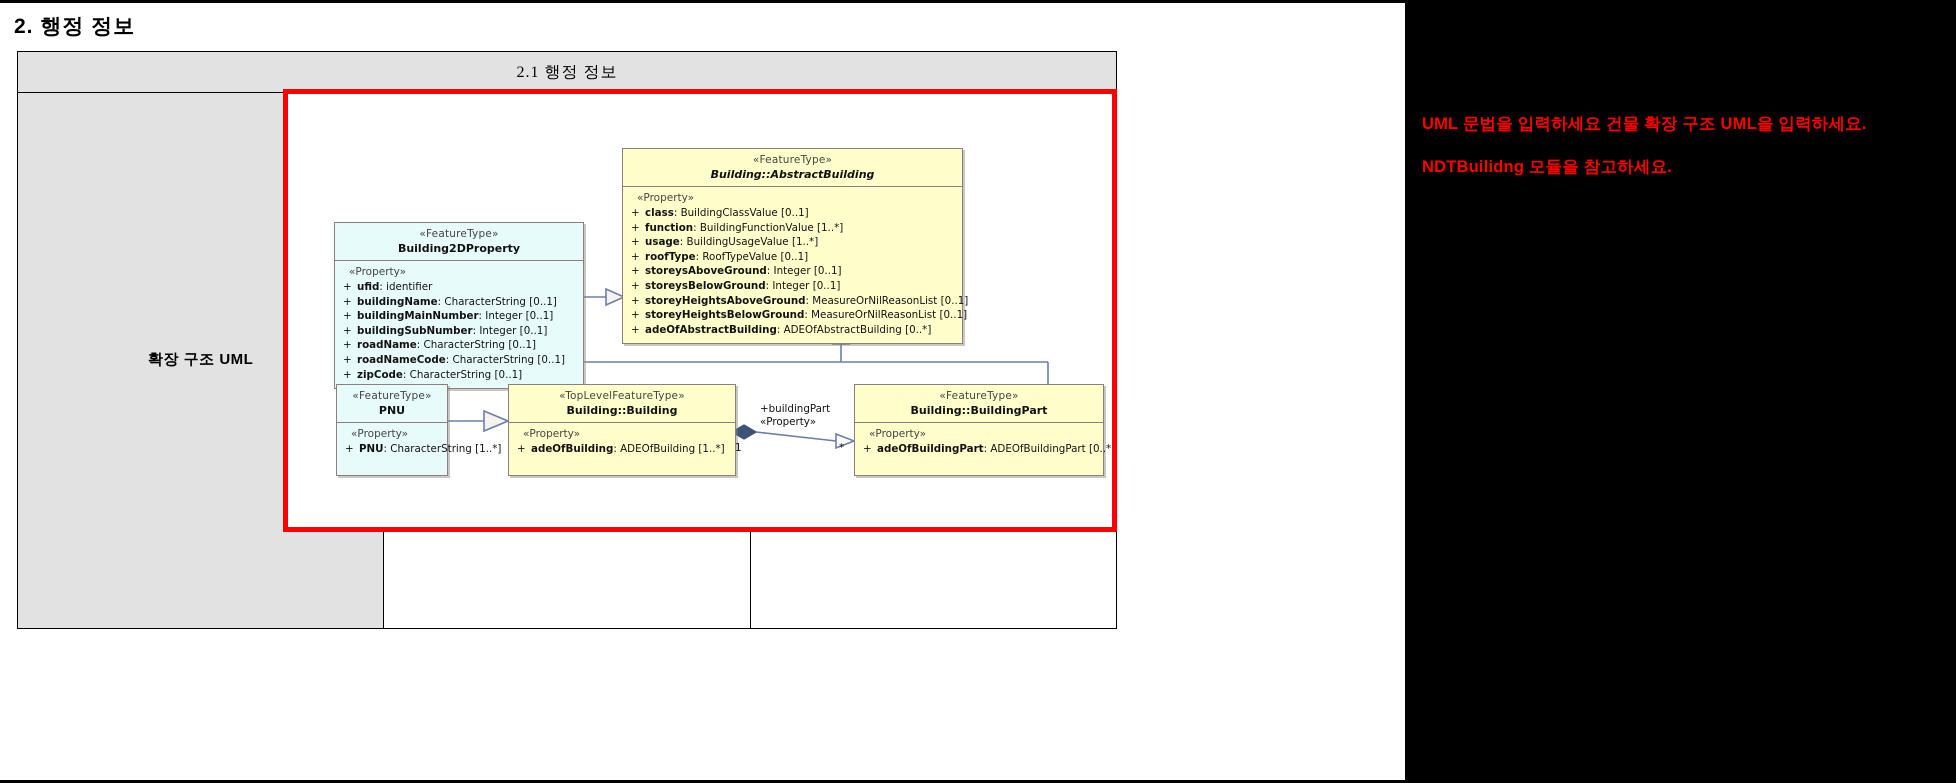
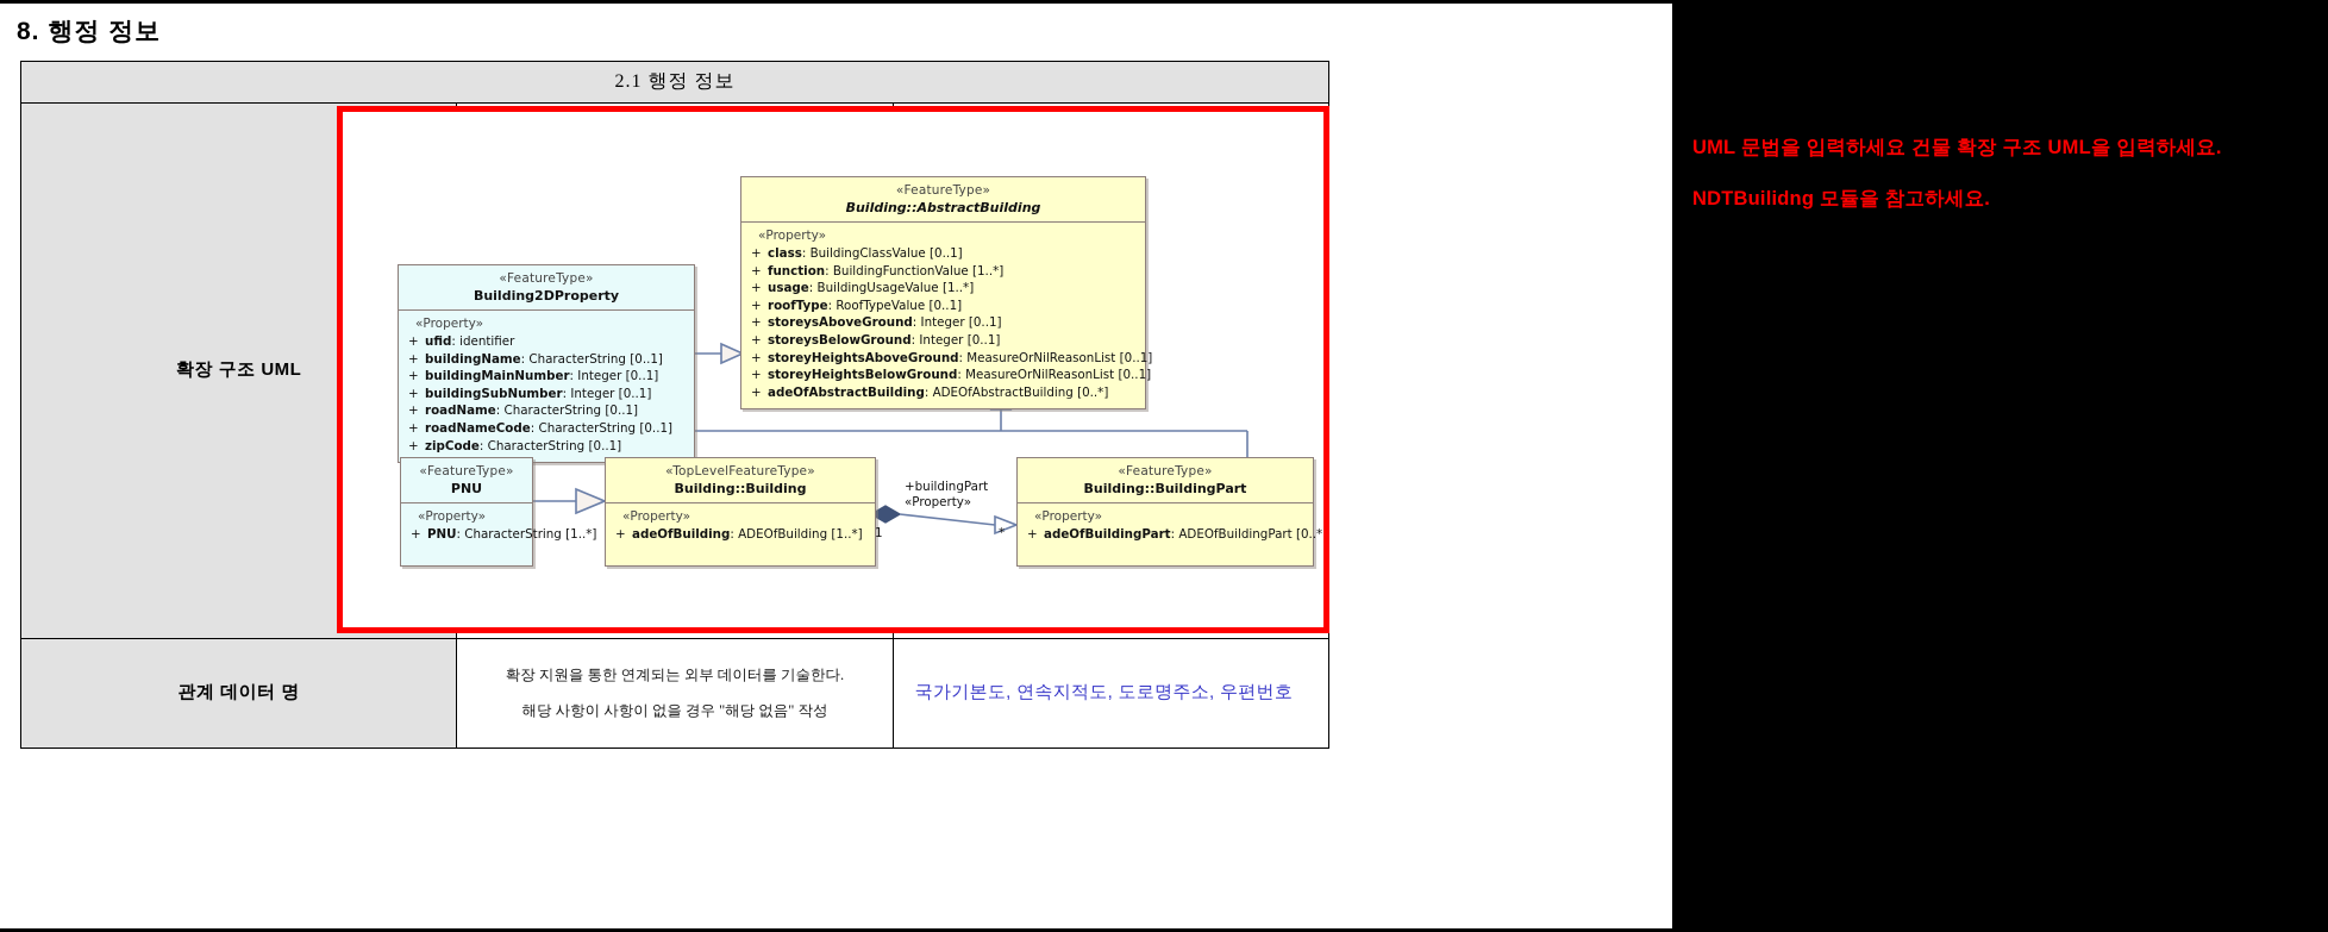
- 2. 행정 정보
+ 8. 행정 정보
  2.1 행정 정보
+ 관계 데이터 명	확장 지원을 통한 연계되는 외부 데이터를 기술한다. 해당 사항이 사항이 없을 경우 "해당 없음" 작성	국가기본도, 연속지적도, 도로명주소, 우편번호
  «FeatureType»
  Building::AbstractBuilding
  «Property»
  +
  class: BuildingClassValue [0..1]
  +
  function: BuildingFunctionValue [1..*]
  +
  usage: BuildingUsageValue [1..*]
  +
  roofType: RoofTypeValue [0..1]
  +
  storeysAboveGround: Integer [0..1]
  +
  storeysBelowGround: Integer [0..1]
  +
  storeyHeightsAboveGround: MeasureOrNilReasonList [0..1]
  +
  storeyHeightsBelowGround: MeasureOrNilReasonList [0..1]
  +
  adeOfAbstractBuilding: ADEOfAbstractBuilding [0..*]
  «FeatureType»
  Building2DProperty
  «Property»
  +
  ufid: identifier
  +
  buildingName: CharacterString [0..1]
  +
  buildingMainNumber: Integer [0..1]
  +
  buildingSubNumber: Integer [0..1]
  +
  roadName: CharacterString [0..1]
  +
  roadNameCode: CharacterString [0..1]
  +
  zipCode: CharacterString [0..1]
  «FeatureType»
  PNU
  «Property»
  +
  PNU: CharacterString [1..*]
  «TopLevelFeatureType»
  Building::Building
  «Property»
  +
  adeOfBuilding: ADEOfBuilding [1..*]
  «FeatureType»
  Building::BuildingPart
  «Property»
  +
  adeOfBuildingPart: ADEOfBuildingPart [0..*
  +buildingPart
  «Property»
  1
  *
  UML 문법을 입력하세요 건물 확장 구조 UML을 입력하세요.
  NDTBuilidng 모듈을 참고하세요.
